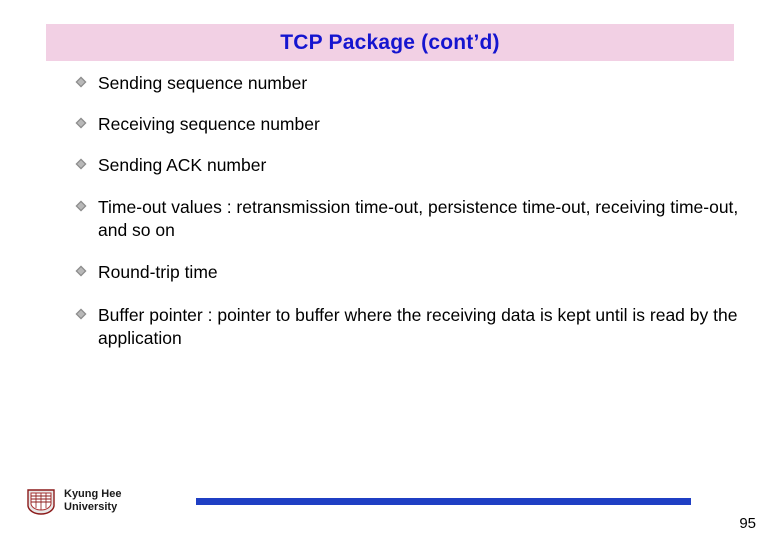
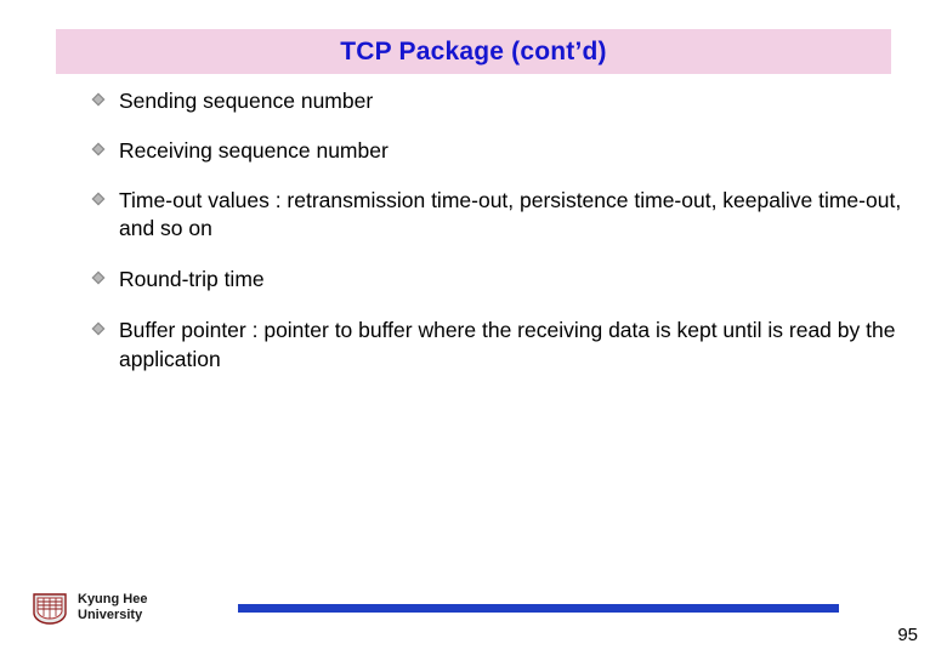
  TCP Package (cont’d)
  Sending sequence number
  Receiving sequence number
- Sending ACK number
- Time-out values : retransmission time-out, persistence time-out, receiving time-out, and so on
+ Time-out values : retransmission time-out, persistence time-out, keepalive time-out, and so on
  Round-trip time
  Buffer pointer : pointer to buffer where the receiving data is kept until is read by the application
  Kyung Hee
  University
  95
